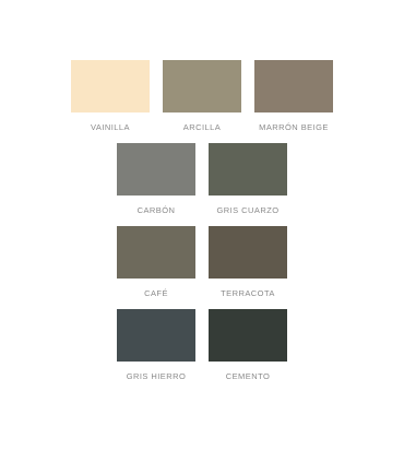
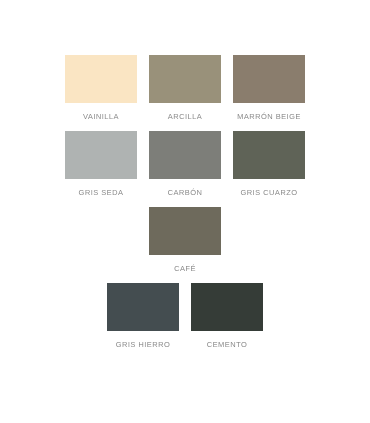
  VAINILLA
  ARCILLA
  MARRÓN BEIGE
+ GRIS SEDA
  CARBÓN
  GRIS CUARZO
  CAFÉ
- TERRACOTA
  GRIS HIERRO
  CEMENTO
